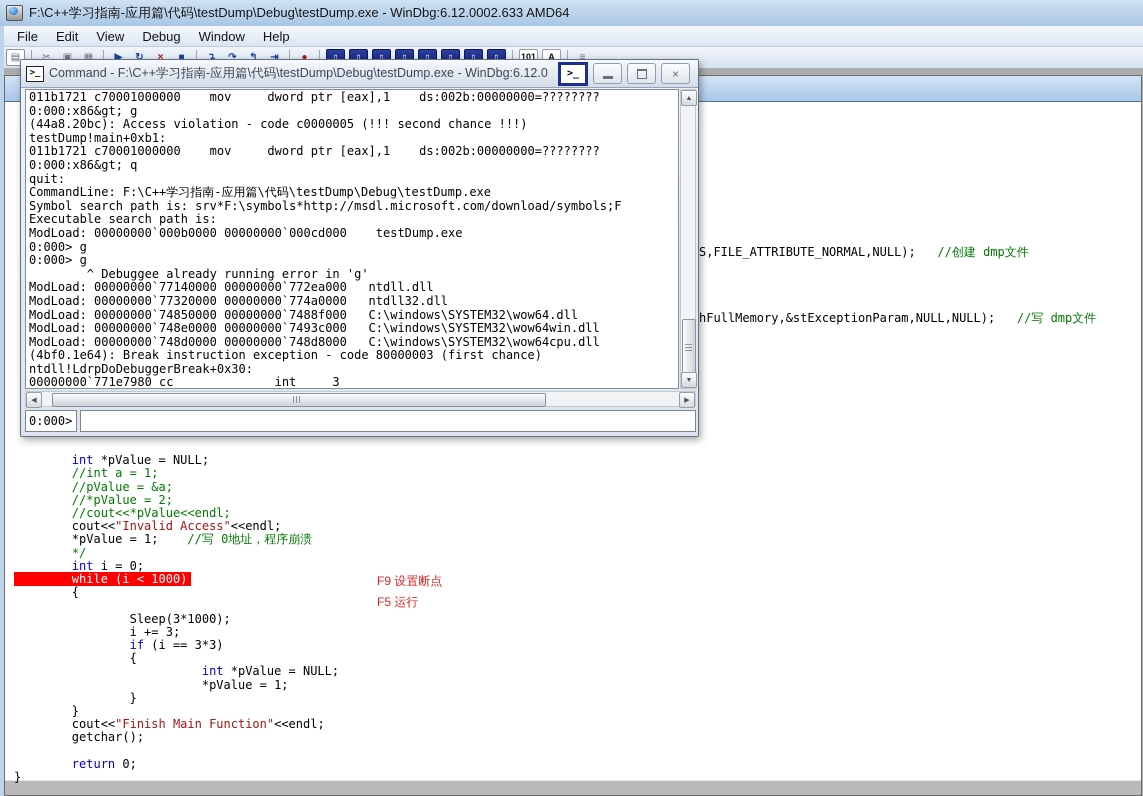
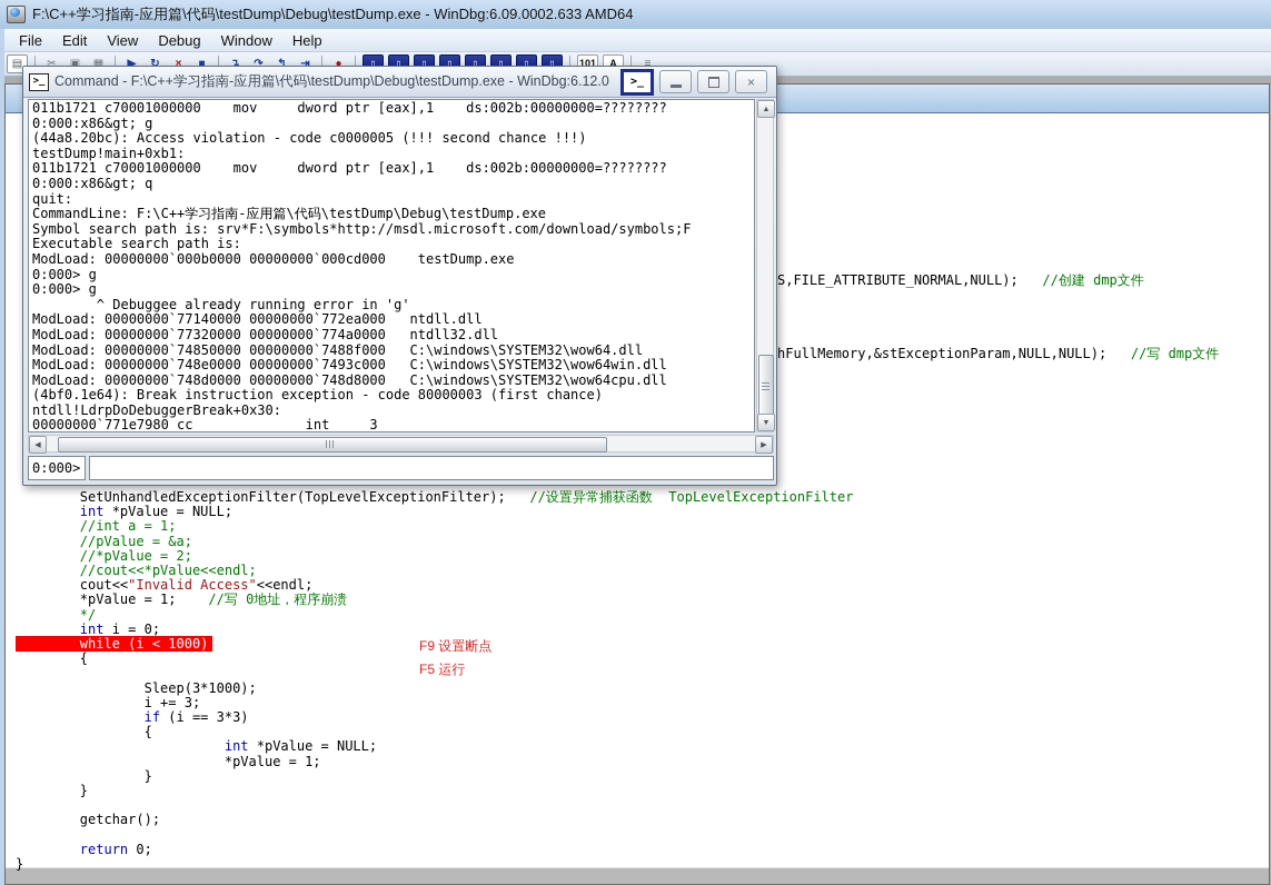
- F:\C++学习指南-应用篇\代码\testDump\Debug\testDump.exe - WinDbg:6.12.0002.633 AMD64
+ F:\C++学习指南-应用篇\代码\testDump\Debug\testDump.exe - WinDbg:6.09.0002.633 AMD64
  File
  Edit
  View
  Debug
  Window
  Help
  ▤
  ✂
  ▣
  ▦
  ▶
  ↻
  ×
  ■
  ↴
  ↷
  ↰
  ⇥
  ●
  ▯
  ▯
  ▯
  ▯
  ▯
  ▯
  ▯
  ▯
  101
  A
  ≡
+ SetUnhandledExceptionFilter(TopLevelExceptionFilter); //设置异常捕获函数 TopLevelExceptionFilter
  int *pValue = NULL;
  //int a = 1;
  //pValue = &a;
  //*pValue = 2;
  //cout<<*pValue<<endl;
  cout<<"Invalid Access"<<endl;
  *pValue = 1; //写 0地址，程序崩溃
  */
  int i = 0;
  while (i < 1000)
  {
  Sleep(3*1000);
  i += 3;
  if (i == 3*3)
  {
  int *pValue = NULL;
  *pValue = 1;
  }
  }
- cout<<"Finish Main Function"<<endl;
  getchar();
  return 0;
  }
  S,FILE_ATTRIBUTE_NORMAL,NULL); //创建 dmp文件
  hFullMemory,&stExceptionParam,NULL,NULL); //写 dmp文件
  F9 设置断点
  F5 运行
  >_
  Command - F:\C++学习指南-应用篇\代码\testDump\Debug\testDump.exe - WinDbg:6.12.0
  >_
  ×
  011b1721 c70001000000 mov dword ptr [eax],1 ds:002b:00000000=????????
  0:000:x86&gt; g
  (44a8.20bc): Access violation - code c0000005 (!!! second chance !!!)
  testDump!main+0xb1:
  011b1721 c70001000000 mov dword ptr [eax],1 ds:002b:00000000=????????
  0:000:x86&gt; q
  quit:
  CommandLine: F:\C++学习指南-应用篇\代码\testDump\Debug\testDump.exe
  Symbol search path is: srv*F:\symbols*http://msdl.microsoft.com/download/symbols;F
  Executable search path is:
  ModLoad: 00000000`000b0000 00000000`000cd000 testDump.exe
  0:000> g
  0:000> g
  ^ Debuggee already running error in 'g'
  ModLoad: 00000000`77140000 00000000`772ea000 ntdll.dll
  ModLoad: 00000000`77320000 00000000`774a0000 ntdll32.dll
  ModLoad: 00000000`74850000 00000000`7488f000 C:\windows\SYSTEM32\wow64.dll
  ModLoad: 00000000`748e0000 00000000`7493c000 C:\windows\SYSTEM32\wow64win.dll
  ModLoad: 00000000`748d0000 00000000`748d8000 C:\windows\SYSTEM32\wow64cpu.dll
  (4bf0.1e64): Break instruction exception - code 80000003 (first chance)
  ntdll!LdrpDoDebuggerBreak+0x30:
  00000000`771e7980 cc int 3
  0:000>
